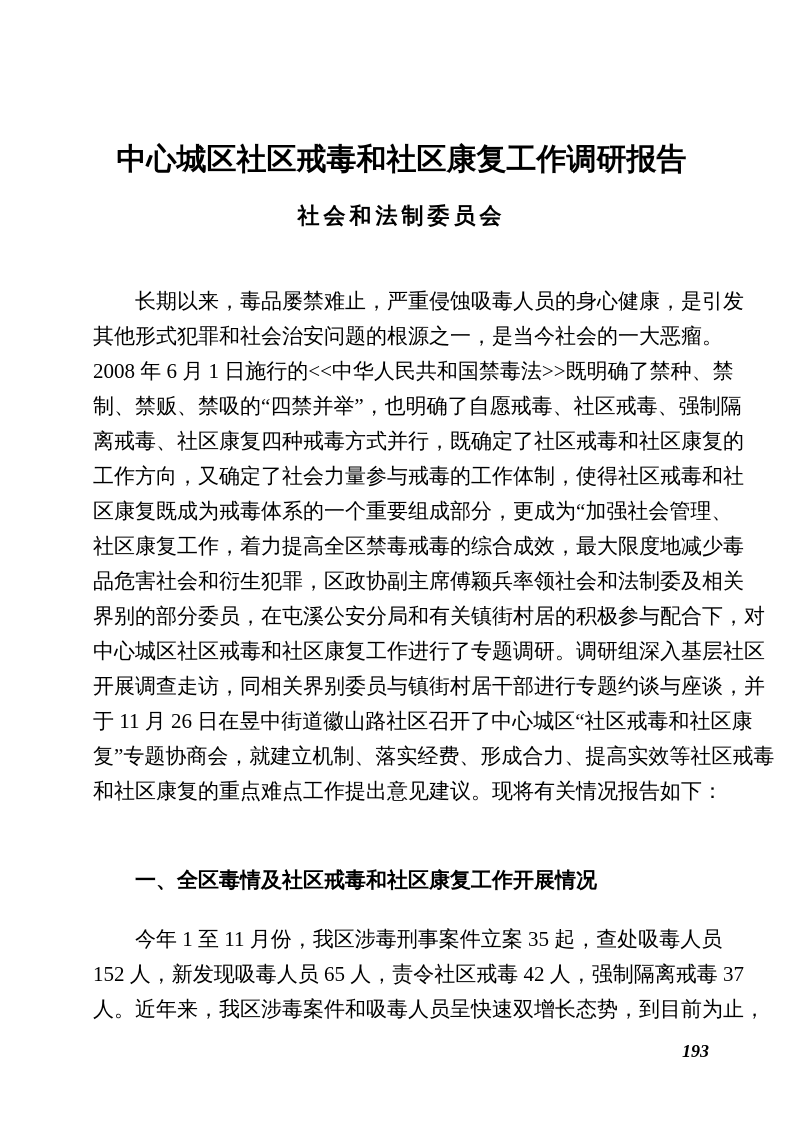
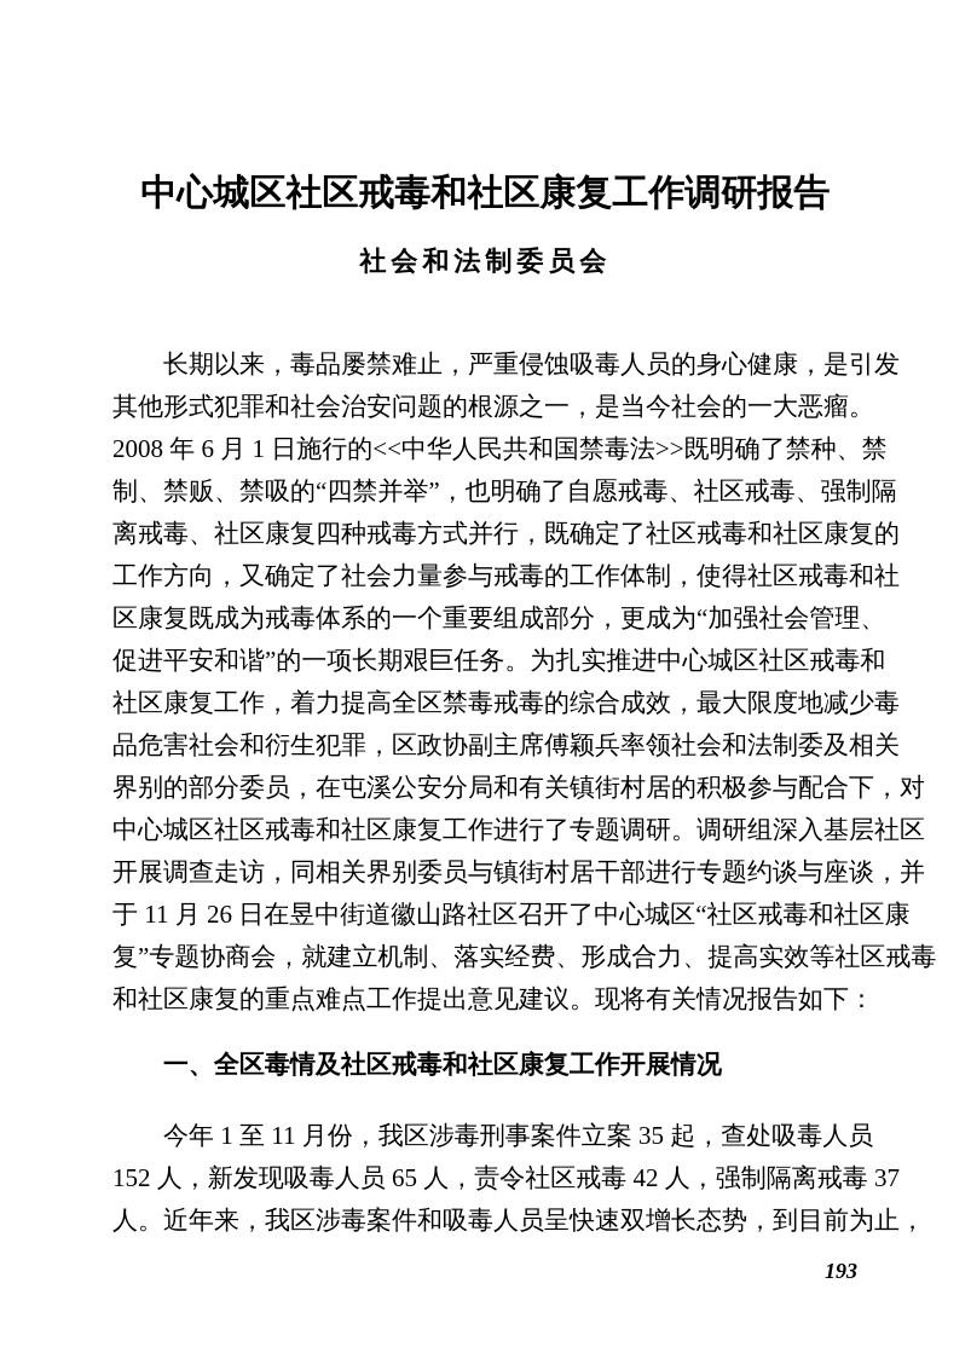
  中心城区社区戒毒和社区康复工作调研报告
  社会和法制委员会
  长期以来，毒品屡禁难止，严重侵蚀吸毒人员的身心健康，是引发
  其他形式犯罪和社会治安问题的根源之一，是当今社会的一大恶瘤。
  2008 年 6 月 1 日施行的<<中华人民共和国禁毒法>>既明确了禁种、禁
  制、禁贩、禁吸的“四禁并举”，也明确了自愿戒毒、社区戒毒、强制隔
  离戒毒、社区康复四种戒毒方式并行，既确定了社区戒毒和社区康复的
  工作方向，又确定了社会力量参与戒毒的工作体制，使得社区戒毒和社
  区康复既成为戒毒体系的一个重要组成部分，更成为“加强社会管理、
+ 促进平安和谐”的一项长期艰巨任务。为扎实推进中心城区社区戒毒和
  社区康复工作，着力提高全区禁毒戒毒的综合成效，最大限度地减少毒
  品危害社会和衍生犯罪，区政协副主席傅颖兵率领社会和法制委及相关
  界别的部分委员，在屯溪公安分局和有关镇街村居的积极参与配合下，对
  中心城区社区戒毒和社区康复工作进行了专题调研。调研组深入基层社区
  开展调查走访，同相关界别委员与镇街村居干部进行专题约谈与座谈，并
  于 11 月 26 日在昱中街道徽山路社区召开了中心城区“社区戒毒和社区康
  复”专题协商会，就建立机制、落实经费、形成合力、提高实效等社区戒毒
  和社区康复的重点难点工作提出意见建议。现将有关情况报告如下：
  一、全区毒情及社区戒毒和社区康复工作开展情况
  今年 1 至 11 月份，我区涉毒刑事案件立案 35 起，查处吸毒人员
  152 人，新发现吸毒人员 65 人，责令社区戒毒 42 人，强制隔离戒毒 37
  人。近年来，我区涉毒案件和吸毒人员呈快速双增长态势，到目前为止，
  193
